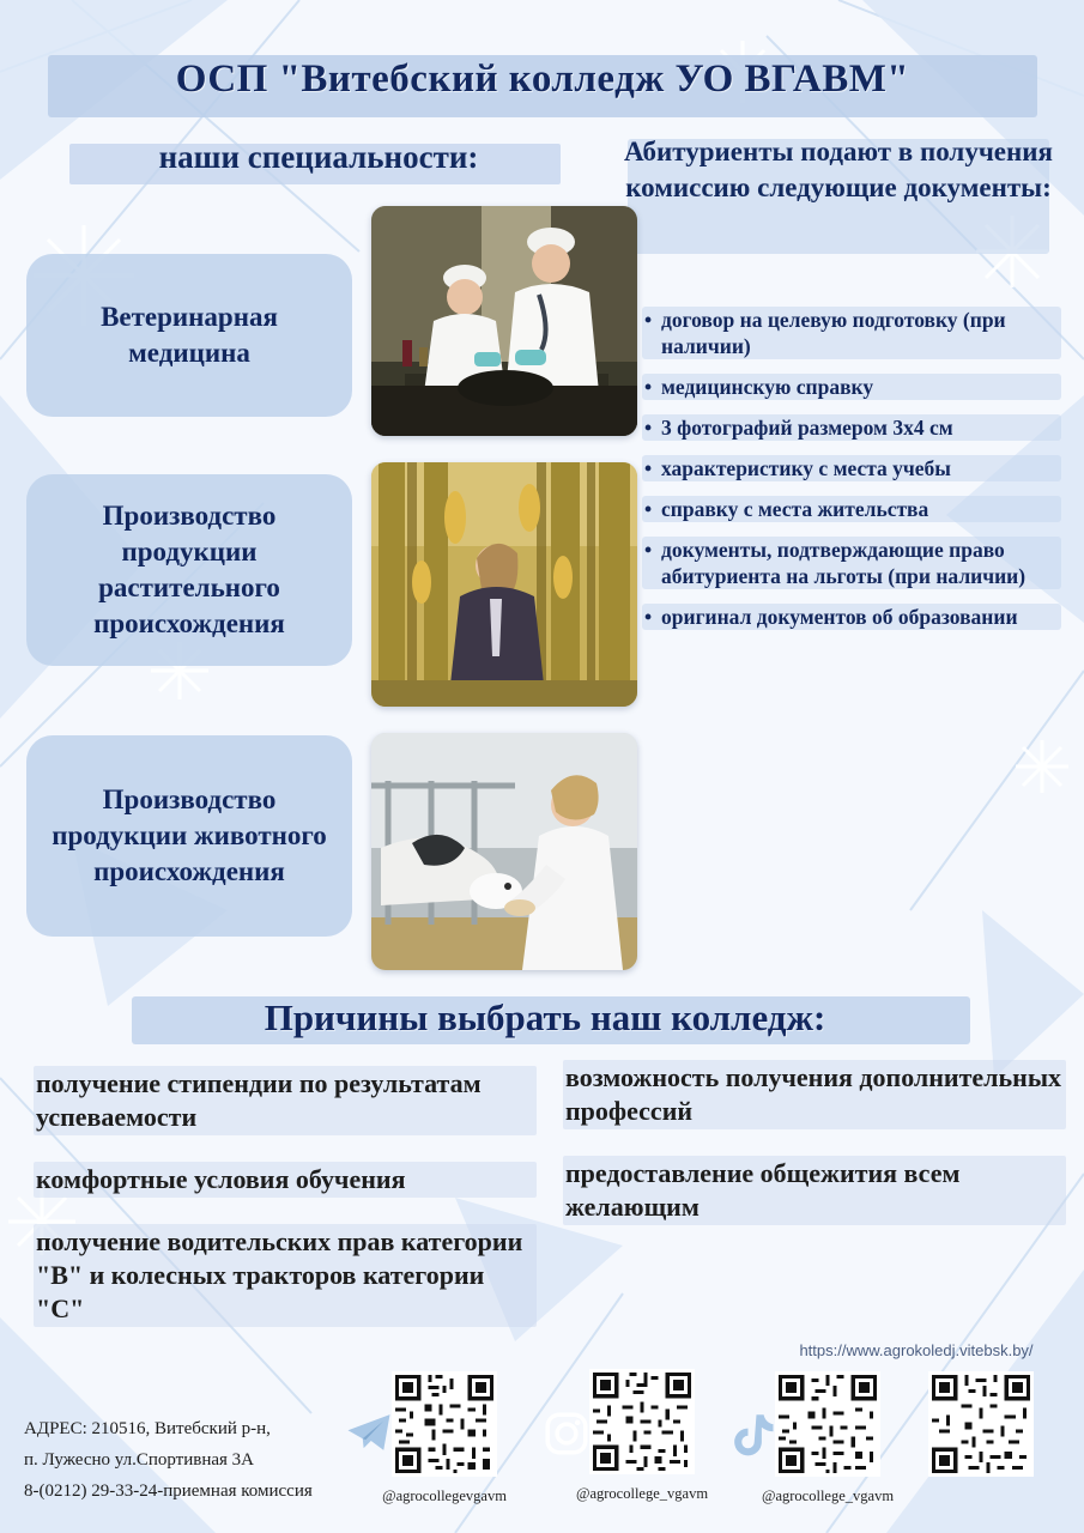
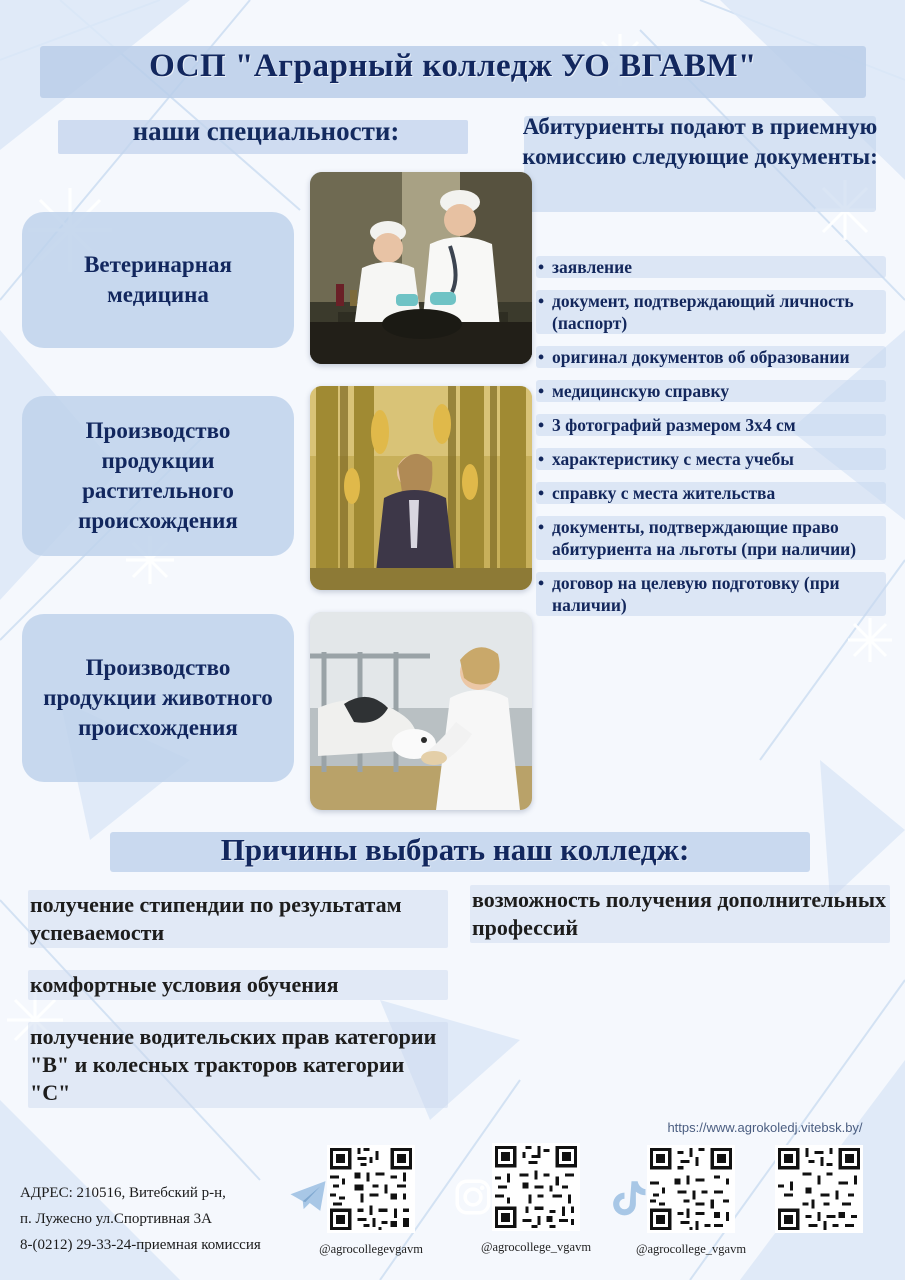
- ОСП "Витебский колледж УО ВГАВМ"
+ ОСП "Аграрный колледж УО ВГАВМ"
  наши специальности:
- Абитуриенты подают в получения комиссию следующие документы:
+ Абитуриенты подают в приемную комиссию следующие документы:
  Ветеринарная медицина
  Производство продукции растительного происхождения
  Производство продукции животного происхождения
+ заявление
+ документ, подтверждающий личность (паспорт)
- договор на целевую подготовку (при наличии)
+ оригинал документов об образовании
  медицинскую справку
  3 фотографий размером 3х4 см
  характеристику с места учебы
  справку с места жительства
  документы, подтверждающие право абитуриента на льготы (при наличии)
- оригинал документов об образовании
+ договор на целевую подготовку (при наличии)
  Причины выбрать наш колледж:
  получение стипендии по результатам успеваемости
  комфортные условия обучения
  получение водительских прав категории "В" и колесных тракторов категории "С"
  возможность получения дополнительных профессий
- предоставление общежития всем желающим
  https://www.agrokoledj.vitebsk.by/
  АДРЕС: 210516, Витебский р-н,
  п. Лужесно ул.Спортивная 3А
  8-(0212) 29-33-24-приемная комиссия
  @agrocollegevgavm
  @agrocollege_vgavm
  @agrocollege_vgavm
